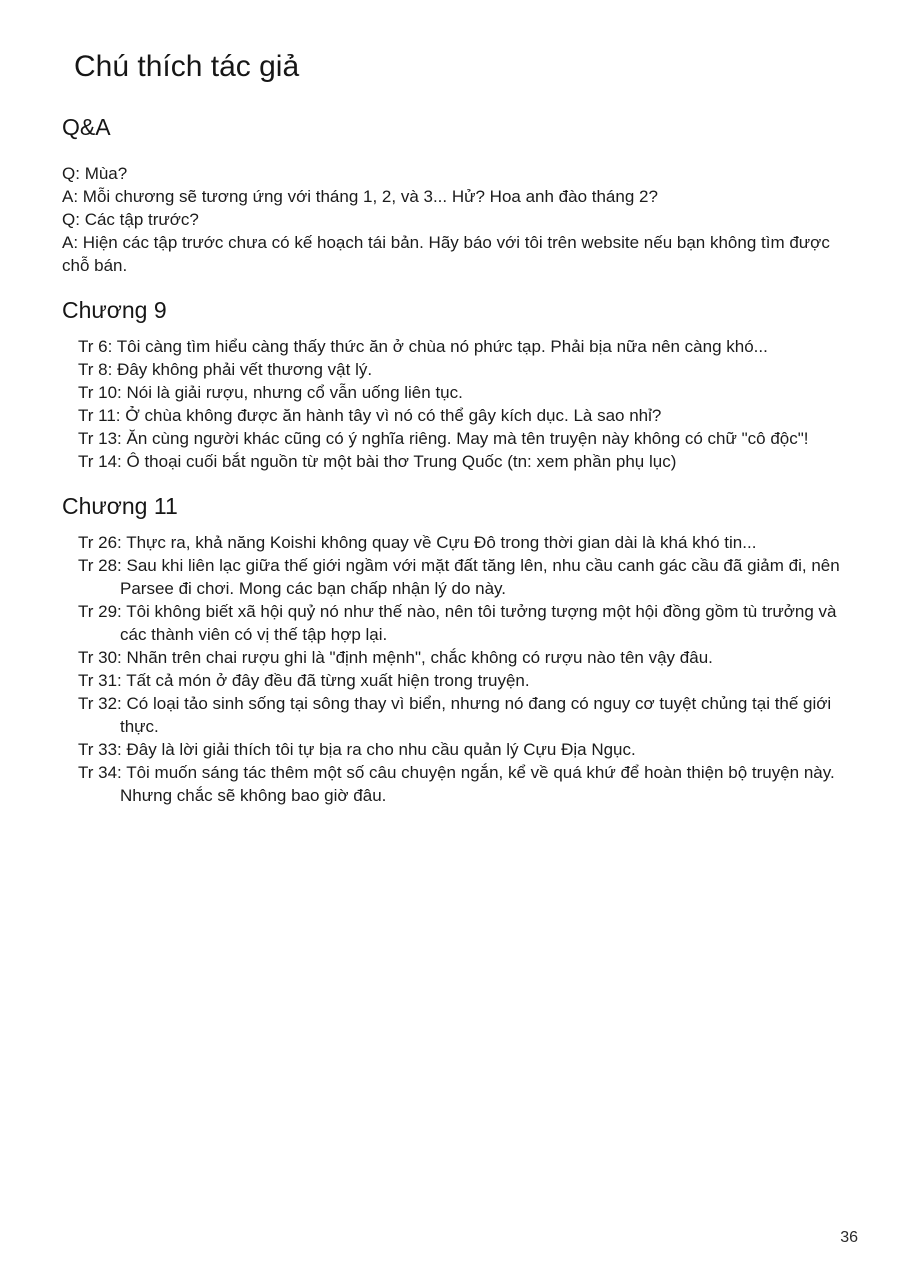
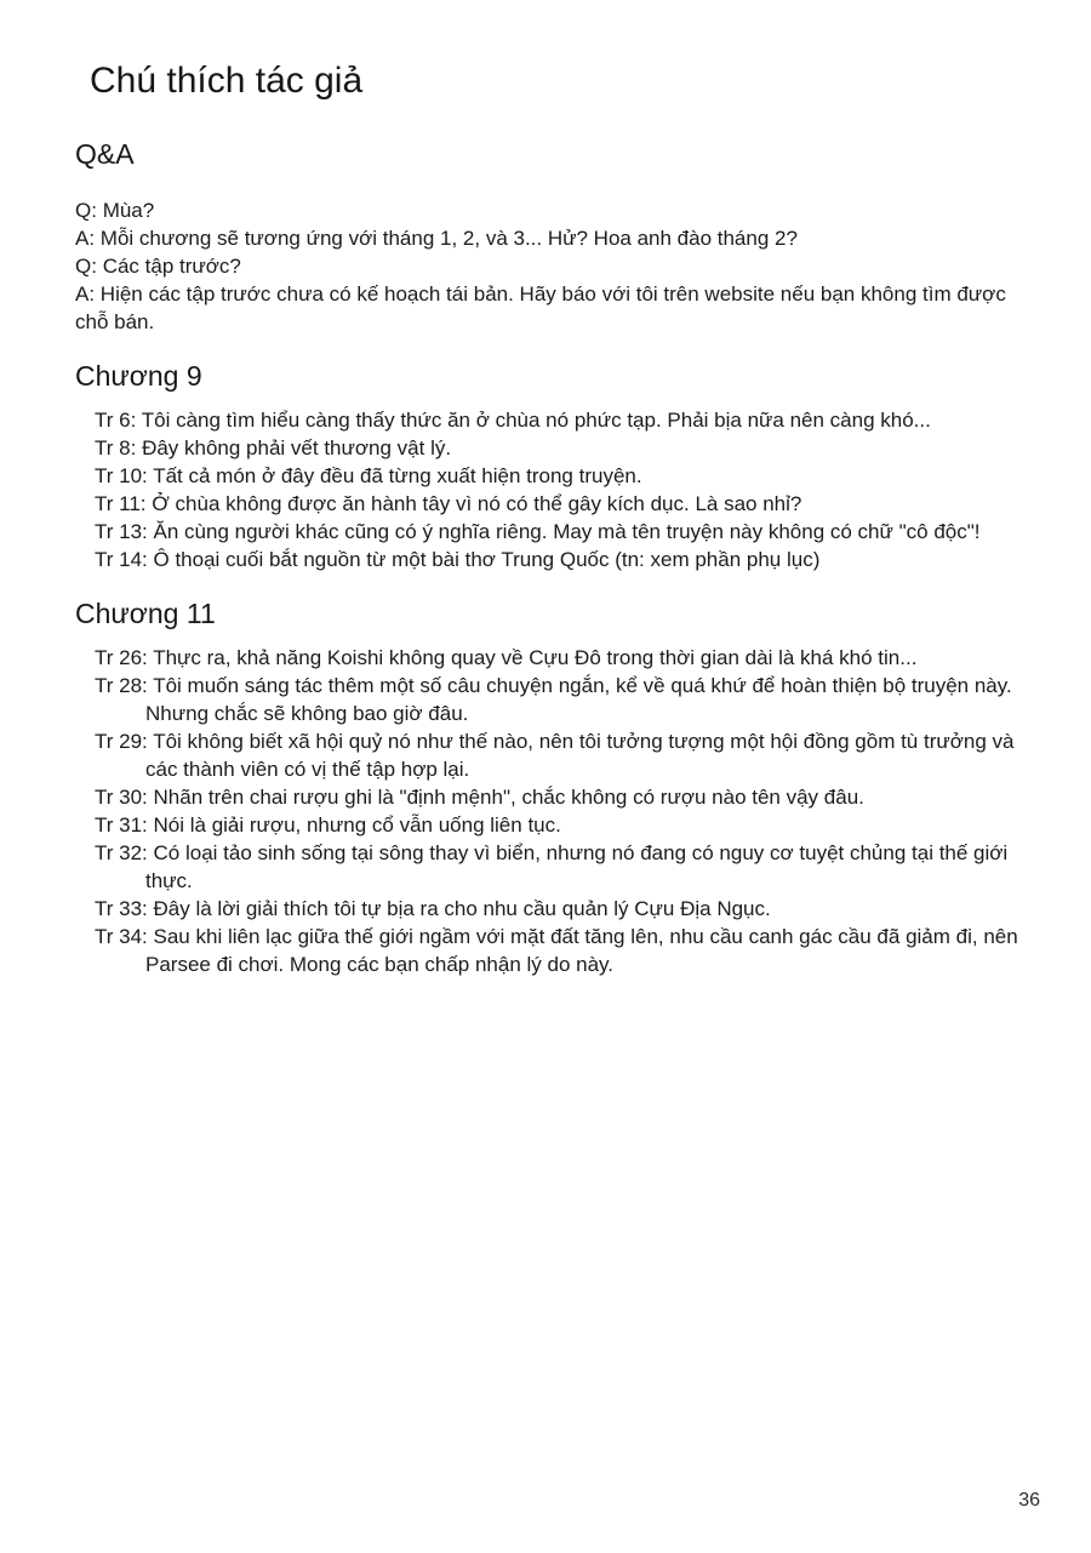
  Chú thích tác giả
  Q&A
  Q: Mùa?
  A: Mỗi chương sẽ tương ứng với tháng 1, 2, và 3... Hử? Hoa anh đào tháng 2?
  Q: Các tập trước?
  A: Hiện các tập trước chưa có kế hoạch tái bản. Hãy báo với tôi trên website nếu bạn không tìm được chỗ bán.
  Chương 9
  Tr 6: Tôi càng tìm hiểu càng thấy thức ăn ở chùa nó phức tạp. Phải bịa nữa nên càng khó...
  Tr 8: Đây không phải vết thương vật lý.
- Tr 10: Nói là giải rượu, nhưng cổ vẫn uống liên tục.
+ Tr 10: Tất cả món ở đây đều đã từng xuất hiện trong truyện.
  Tr 11: Ở chùa không được ăn hành tây vì nó có thể gây kích dục. Là sao nhỉ?
  Tr 13: Ăn cùng người khác cũng có ý nghĩa riêng. May mà tên truyện này không có chữ "cô độc"!
  Tr 14: Ô thoại cuối bắt nguồn từ một bài thơ Trung Quốc (tn: xem phần phụ lục)
  Chương 11
  Tr 26: Thực ra, khả năng Koishi không quay về Cựu Đô trong thời gian dài là khá khó tin...
- Tr 28: Sau khi liên lạc giữa thế giới ngầm với mặt đất tăng lên, nhu cầu canh gác cầu đã giảm đi, nên Parsee đi chơi. Mong các bạn chấp nhận lý do này.
+ Tr 28: Tôi muốn sáng tác thêm một số câu chuyện ngắn, kể về quá khứ để hoàn thiện bộ truyện này. Nhưng chắc sẽ không bao giờ đâu.
  Tr 29: Tôi không biết xã hội quỷ nó như thế nào, nên tôi tưởng tượng một hội đồng gồm tù trưởng và các thành viên có vị thế tập hợp lại.
  Tr 30: Nhãn trên chai rượu ghi là "định mệnh", chắc không có rượu nào tên vậy đâu.
- Tr 31: Tất cả món ở đây đều đã từng xuất hiện trong truyện.
+ Tr 31: Nói là giải rượu, nhưng cổ vẫn uống liên tục.
  Tr 32: Có loại tảo sinh sống tại sông thay vì biển, nhưng nó đang có nguy cơ tuyệt chủng tại thế giới thực.
  Tr 33: Đây là lời giải thích tôi tự bịa ra cho nhu cầu quản lý Cựu Địa Ngục.
- Tr 34: Tôi muốn sáng tác thêm một số câu chuyện ngắn, kể về quá khứ để hoàn thiện bộ truyện này. Nhưng chắc sẽ không bao giờ đâu.
+ Tr 34: Sau khi liên lạc giữa thế giới ngầm với mặt đất tăng lên, nhu cầu canh gác cầu đã giảm đi, nên Parsee đi chơi. Mong các bạn chấp nhận lý do này.
  36
